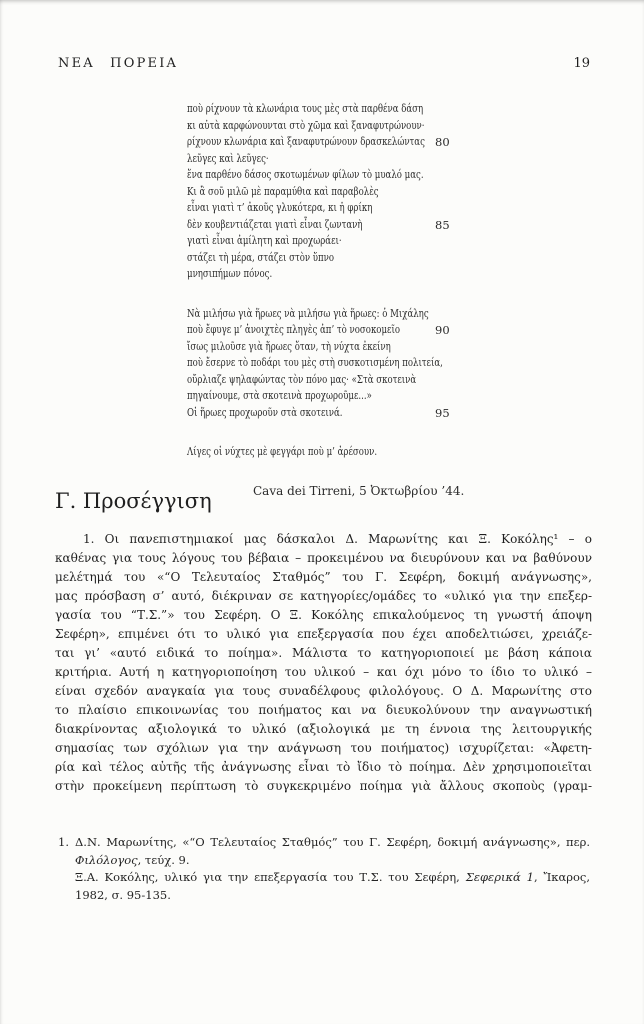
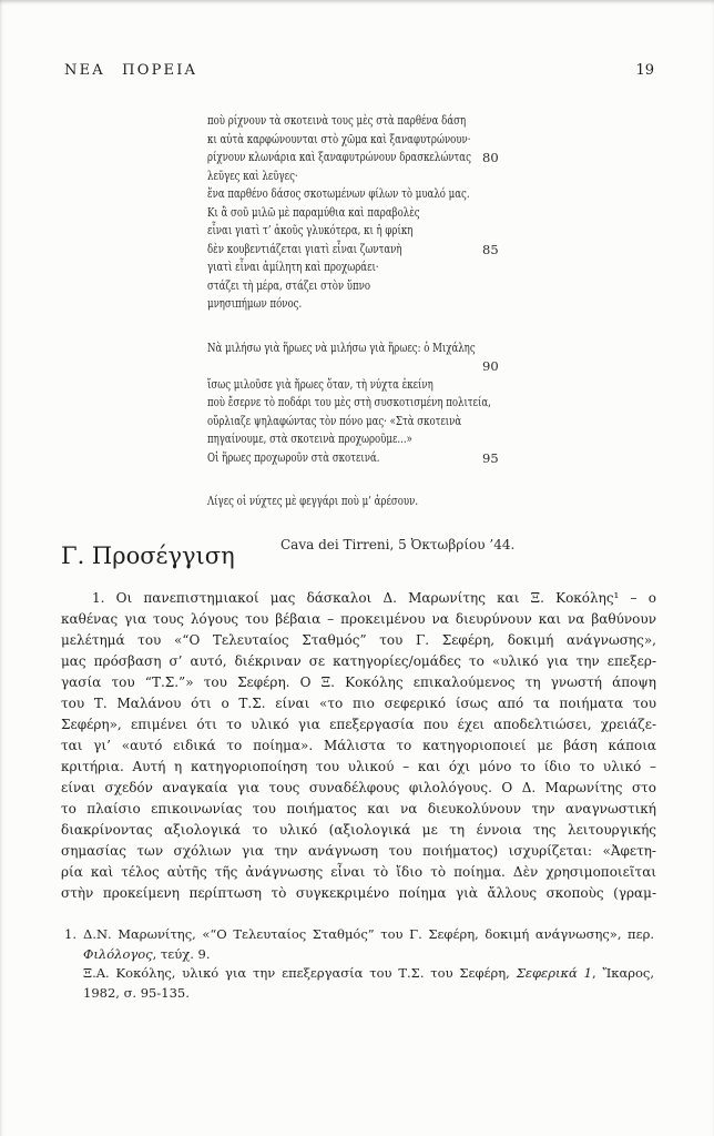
  ΝΕΑ ΠΟΡΕΙΑ
  19
- ποὺ ρίχνουν τὰ κλωνάρια τους μὲς στὰ παρθένα δάση
+ ποὺ ρίχνουν τὰ σκοτεινὰ τους μὲς στὰ παρθένα δάση
  κι αὐτὰ καρφώνουνται στὸ χῶμα καὶ ξαναφυτρώνουν·
  ρίχνουν κλωνάρια καὶ ξαναφυτρώνουν δρασκελώντας
  80
  λεῦγες καὶ λεῦγες·
  ἕνα παρθένο δάσος σκοτωμένων φίλων τὸ μυαλό μας.
  Κι ἂ σοῦ μιλῶ μὲ παραμύθια καὶ παραβολὲς
  εἶναι γιατὶ τ’ ἀκοῦς γλυκότερα, κι ἡ φρίκη
  δὲν κουβεντιάζεται γιατὶ εἶναι ζωντανὴ
  85
  γιατὶ εἶναι ἀμίλητη καὶ προχωράει·
  στάζει τὴ μέρα, στάζει στὸν ὕπνο
  μνησιπήμων πόνος.
  Νὰ μιλήσω γιὰ ἥρωες νὰ μιλήσω γιὰ ἥρωες: ὁ Μιχάλης
- ποὺ ἔφυγε μ’ ἀνοιχτὲς πληγὲς ἀπ’ τὸ νοσοκομεῖο
  90
  ἴσως μιλοῦσε γιὰ ἥρωες ὅταν, τὴ νύχτα ἐκείνη
  ποὺ ἔσερνε τὸ ποδάρι του μὲς στὴ συσκοτισμένη πολιτεία,
  οὔρλιαζε ψηλαφώντας τὸν πόνο μας· «Στὰ σκοτεινὰ
  πηγαίνουμε, στὰ σκοτεινὰ προχωροῦμε...»
  Οἱ ἥρωες προχωροῦν στὰ σκοτεινά.
  95
  Λίγες οἱ νύχτες μὲ φεγγάρι ποὺ μ’ ἀρέσουν.
  Cava dei Tirreni, 5 Ὀκτωβρίου ’44.
  Γ. Προσέγγιση
  1. Οι πανεπιστημιακοί μας δάσκαλοι Δ. Μαρωνίτης και Ξ. Κοκόλης¹ – ο
  καθένας για τους λόγους του βέβαια – προκειμένου να διευρύνουν και να βαθύνουν
  μελέτημά του «“Ο Τελευταίος Σταθμός” του Γ. Σεφέρη, δοκιμή ανάγνωσης»,
  μας πρόσβαση σ’ αυτό, διέκριναν σε κατηγορίες/ομάδες το «υλικό για την επεξερ-
  γασία του “Τ.Σ.”» του Σεφέρη. Ο Ξ. Κοκόλης επικαλούμενος τη γνωστή άποψη
+ του Τ. Μαλάνου ότι ο Τ.Σ. είναι «το πιο σεφερικό ίσως από τα ποιήματα του
  Σεφέρη», επιμένει ότι το υλικό για επεξεργασία που έχει αποδελτιώσει, χρειάζε-
  ται γι’ «αυτό ειδικά το ποίημα». Μάλιστα το κατηγοριοποιεί με βάση κάποια
  κριτήρια. Αυτή η κατηγοριοποίηση του υλικού – και όχι μόνο το ίδιο το υλικό –
  είναι σχεδόν αναγκαία για τους συναδέλφους φιλολόγους. Ο Δ. Μαρωνίτης στο
  το πλαίσιο επικοινωνίας του ποιήματος και να διευκολύνουν την αναγνωστική
  διακρίνοντας αξιολογικά το υλικό (αξιολογικά με τη έννοια της λειτουργικής
  σημασίας των σχόλιων για την ανάγνωση του ποιήματος) ισχυρίζεται: «Ἀφετη-
  ρία καὶ τέλος αὐτῆς τῆς ἀνάγνωσης εἶναι τὸ ἴδιο τὸ ποίημα. Δὲν χρησιμοποιεῖται
  στὴν προκείμενη περίπτωση τὸ συγκεκριμένο ποίημα γιὰ ἄλλους σκοποὺς (γραμ-
  1.
  Δ.Ν. Μαρωνίτης, «“Ο Τελευταίος Σταθμός” του Γ. Σεφέρη, δοκιμή ανάγνωσης», περ.
  Φιλόλογος, τεύχ. 9.
  Ξ.Α. Κοκόλης, υλικό για την επεξεργασία του Τ.Σ. του Σεφέρη, Σεφερικά 1, Ἴκαρος,
  1982, σ. 95-135.
